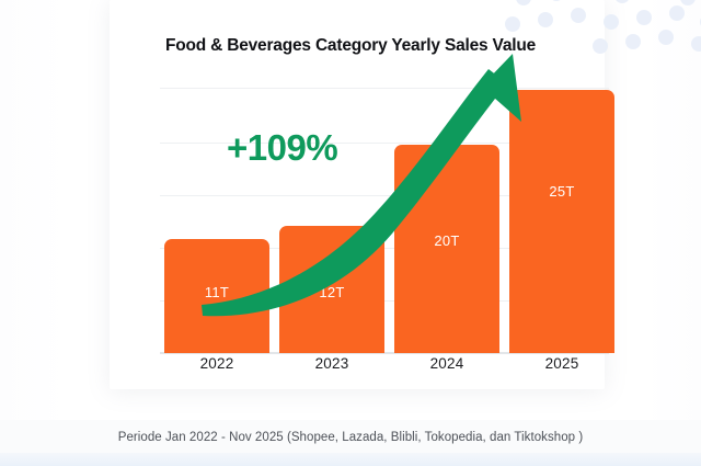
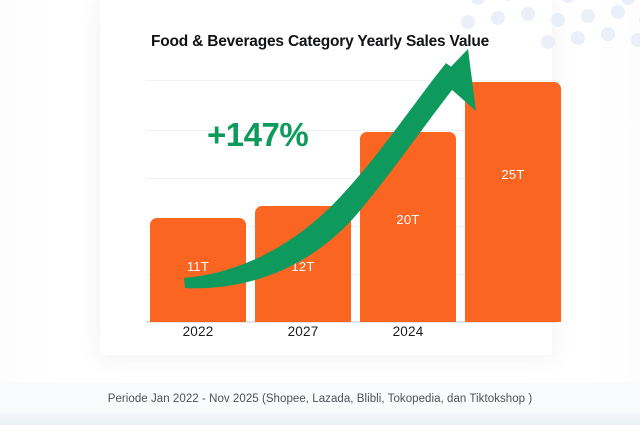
  Food & Beverages Category Yearly Sales Value
  11T
  12T
  20T
  25T
- +109%
+ +147%
  2022
- 2023
+ 2027
  2024
- 2025
  Periode Jan 2022 - Nov 2025 (Shopee, Lazada, Blibli, Tokopedia, dan Tiktokshop )
